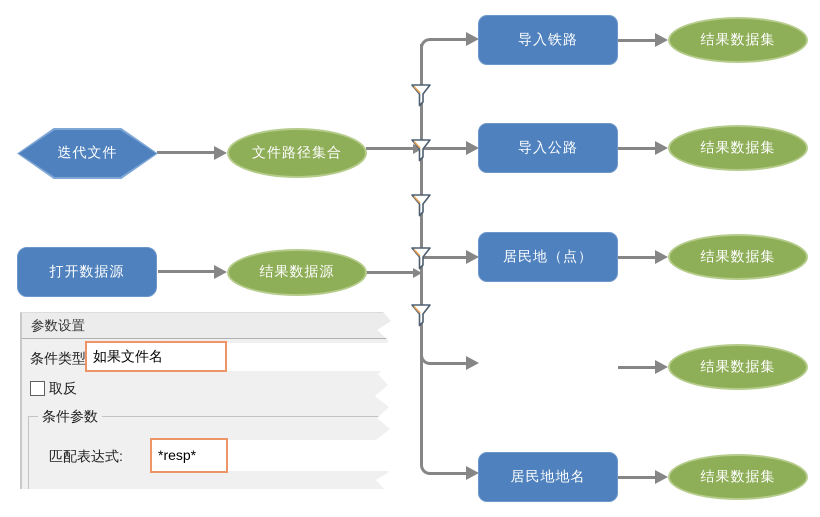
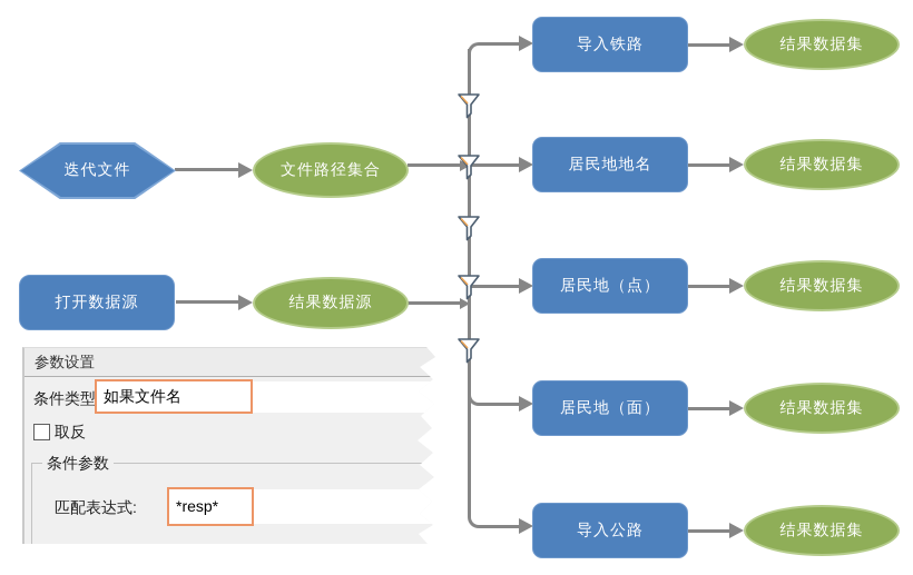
  迭代文件
  文件路径集合
  打开数据源
  结果数据源
  导入铁路
- 导入公路
+ 居民地地名
  居民地（点）
+ 居民地（面）
- 居民地地名
+ 导入公路
  结果数据集
  结果数据集
  结果数据集
  结果数据集
  结果数据集
  参数设置
  条件类型
  如果文件名
  取反
  条件参数
  匹配表达式:
  *resp*
